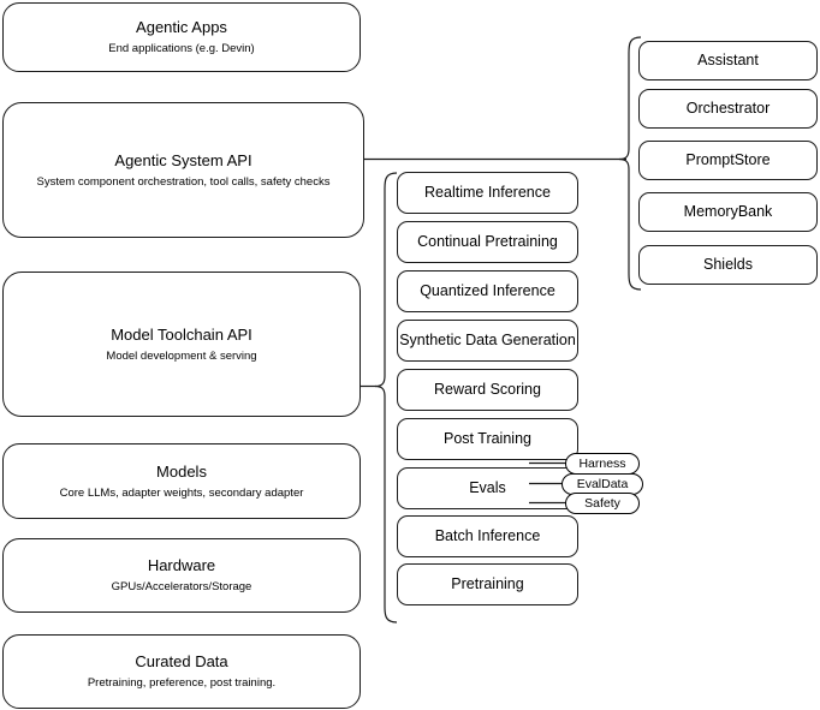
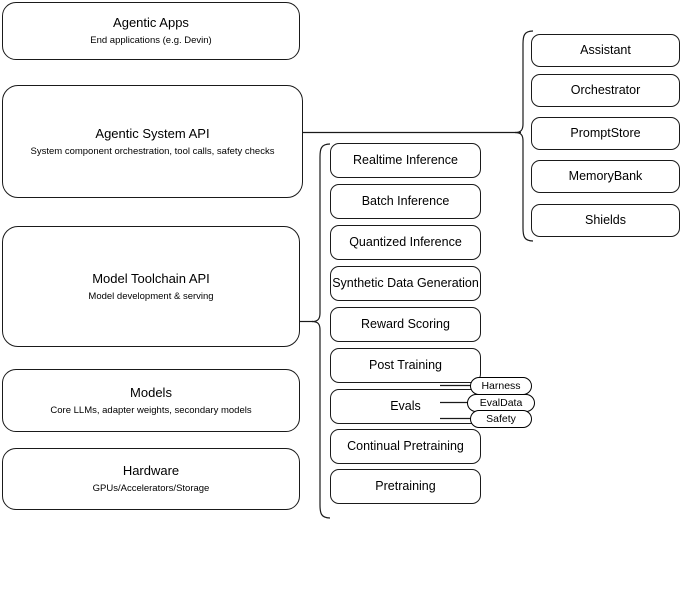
  Agentic Apps
  End applications (e.g. Devin)
  Agentic System API
  System component orchestration, tool calls, safety checks
  Model Toolchain API
  Model development & serving
  Models
- Core LLMs, adapter weights, secondary adapter
+ Core LLMs, adapter weights, secondary models
  Hardware
  GPUs/Accelerators/Storage
- Curated Data
- Pretraining, preference, post training.
  Realtime Inference
- Continual Pretraining
+ Batch Inference
  Quantized Inference
  Synthetic Data Generation
  Reward Scoring
  Post Training
  Evals
- Batch Inference
+ Continual Pretraining
  Pretraining
  Harness
  EvalData
  Safety
  Assistant
  Orchestrator
  PromptStore
  MemoryBank
  Shields
